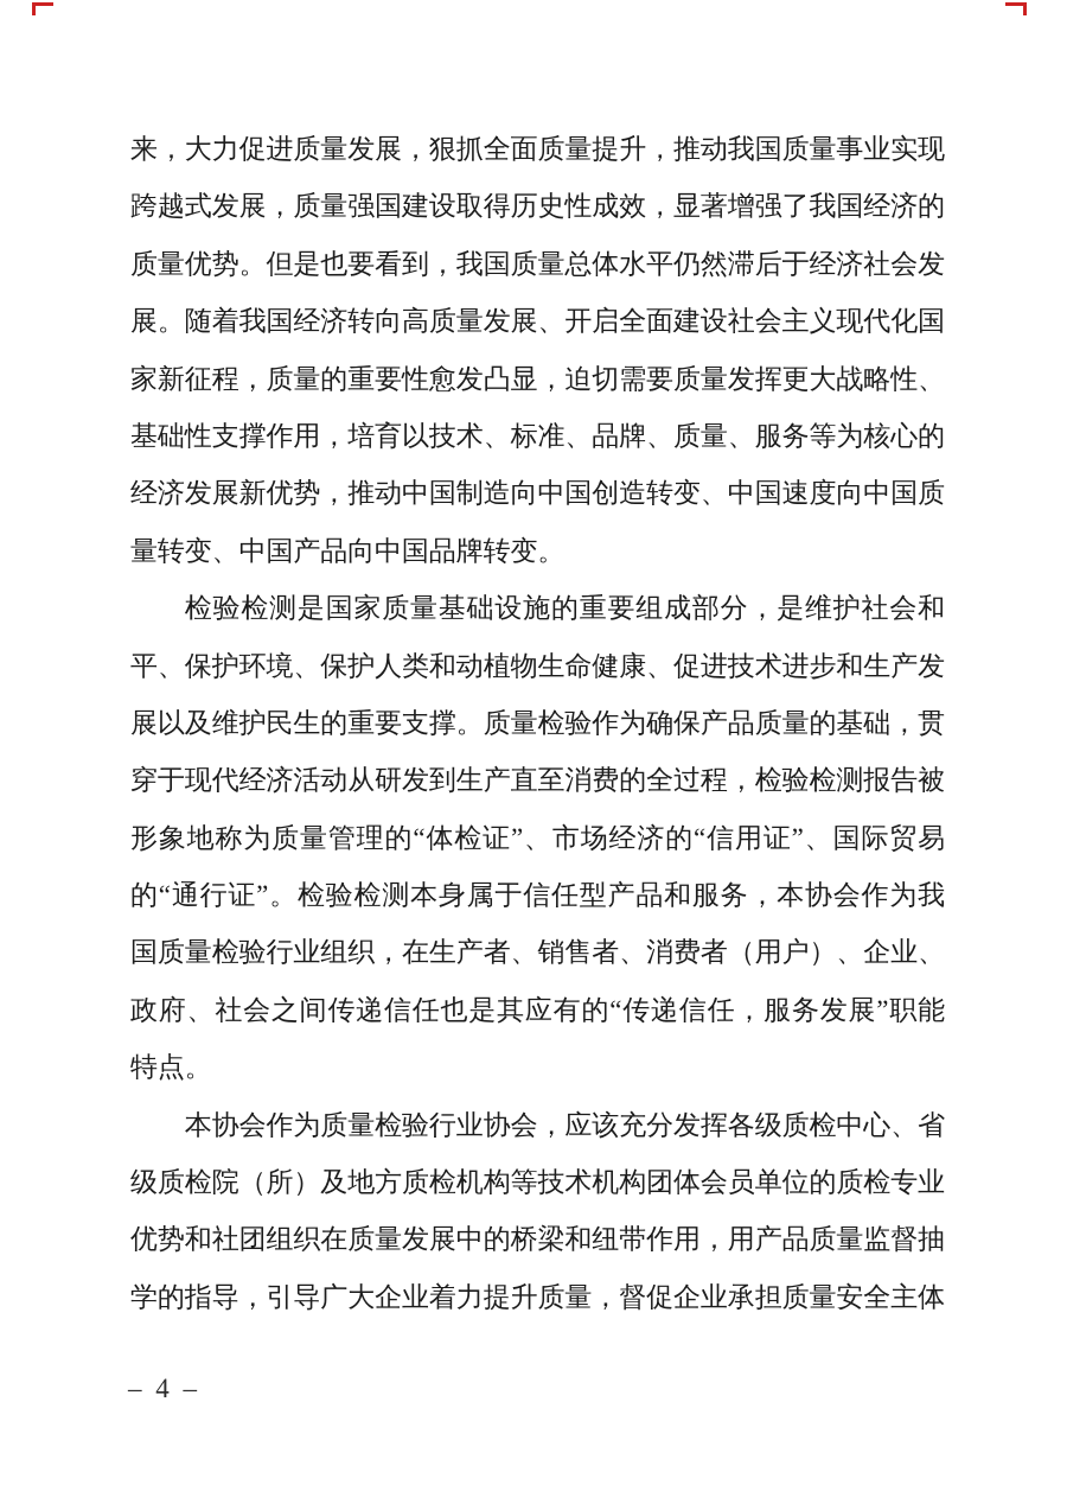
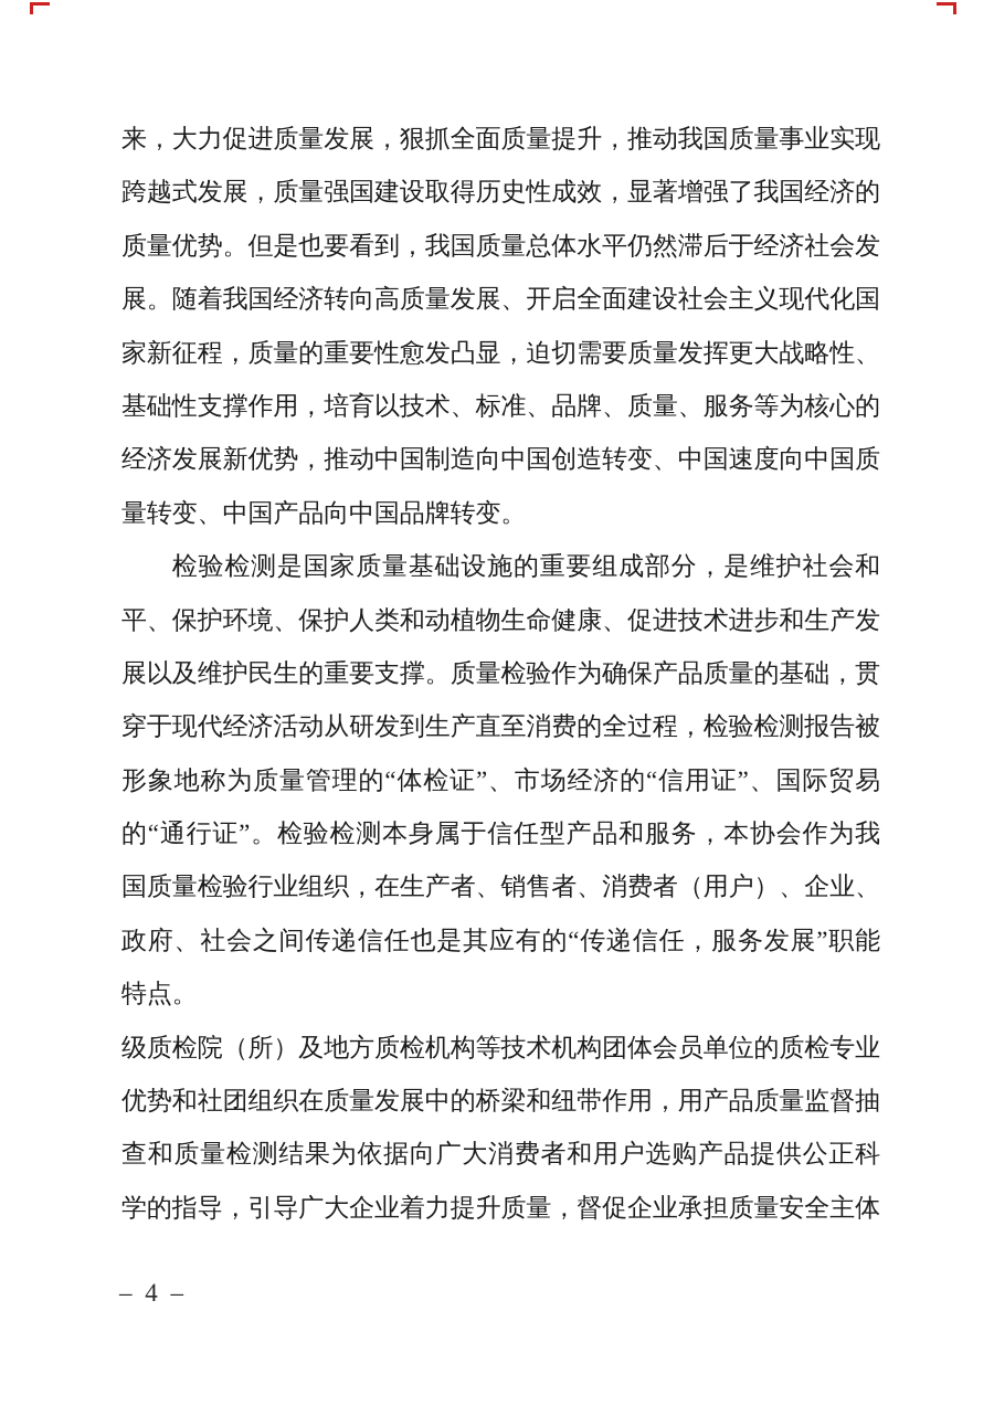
  来，大力促进质量发展，狠抓全面质量提升，推动我国质量事业实现
  跨越式发展，质量强国建设取得历史性成效，显著增强了我国经济的
  质量优势。但是也要看到，我国质量总体水平仍然滞后于经济社会发
  展。随着我国经济转向高质量发展、开启全面建设社会主义现代化国
  家新征程，质量的重要性愈发凸显，迫切需要质量发挥更大战略性、
  基础性支撑作用，培育以技术、标准、品牌、质量、服务等为核心的
  经济发展新优势，推动中国制造向中国创造转变、中国速度向中国质
  量转变、中国产品向中国品牌转变。
  检验检测是国家质量基础设施的重要组成部分，是维护社会和
  平、保护环境、保护人类和动植物生命健康、促进技术进步和生产发
  展以及维护民生的重要支撑。质量检验作为确保产品质量的基础，贯
  穿于现代经济活动从研发到生产直至消费的全过程，检验检测报告被
  形象地称为质量管理的“体检证”、市场经济的“信用证”、国际贸易
  的“通行证”。检验检测本身属于信任型产品和服务，本协会作为我
  国质量检验行业组织，在生产者、销售者、消费者（用户）、企业、
  政府、社会之间传递信任也是其应有的“传递信任，服务发展”职能
  特点。
- 本协会作为质量检验行业协会，应该充分发挥各级质检中心、省
  级质检院（所）及地方质检机构等技术机构团体会员单位的质检专业
  优势和社团组织在质量发展中的桥梁和纽带作用，用产品质量监督抽
+ 查和质量检测结果为依据向广大消费者和用户选购产品提供公正科
  学的指导，引导广大企业着力提升质量，督促企业承担质量安全主体
  – 4 –
